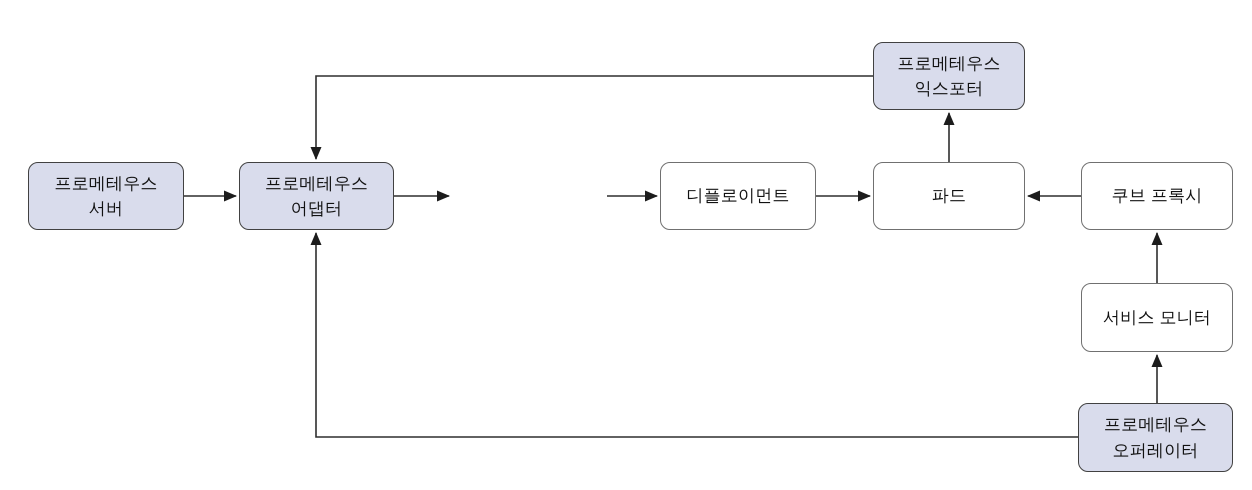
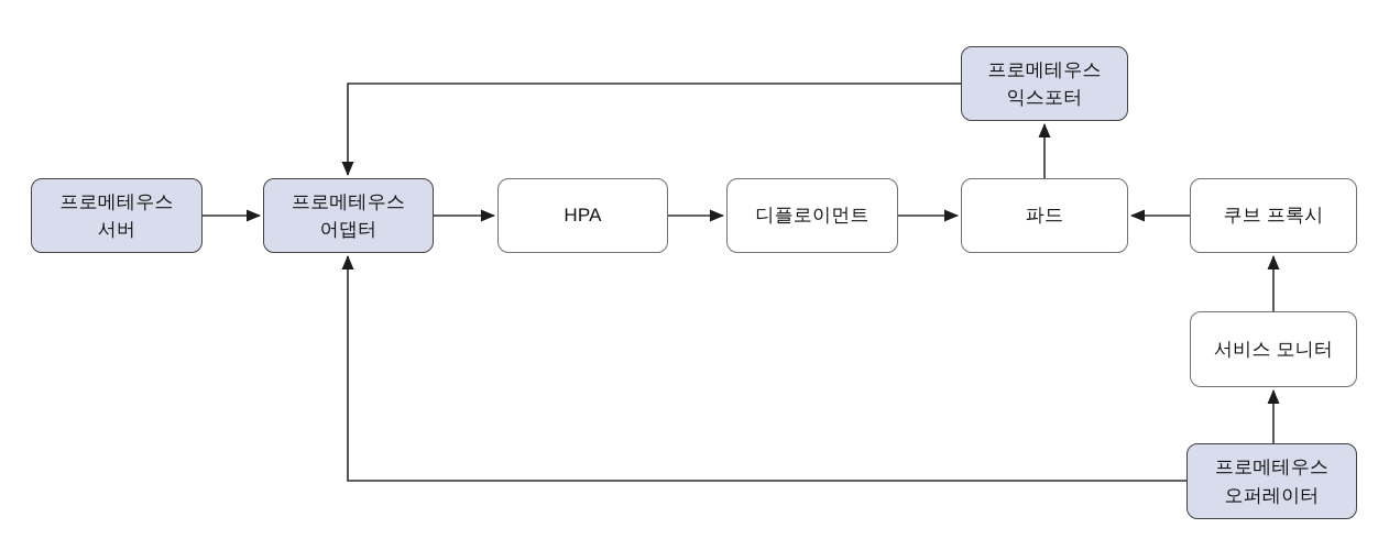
  프로메테우스
  서버
  프로메테우스
  어댑터
+ HPA
  디플로이먼트
  파드
  쿠브 프록시
  프로메테우스
  익스포터
  서비스 모니터
  프로메테우스
  오퍼레이터
